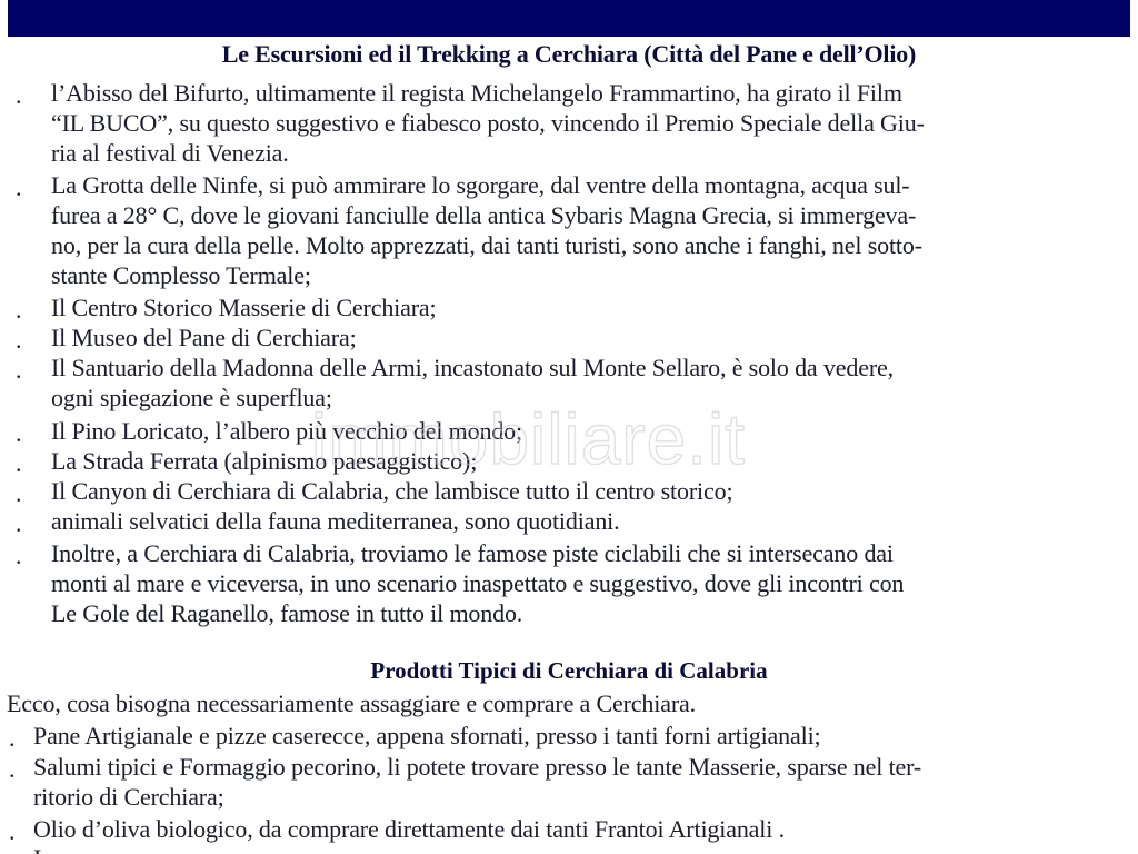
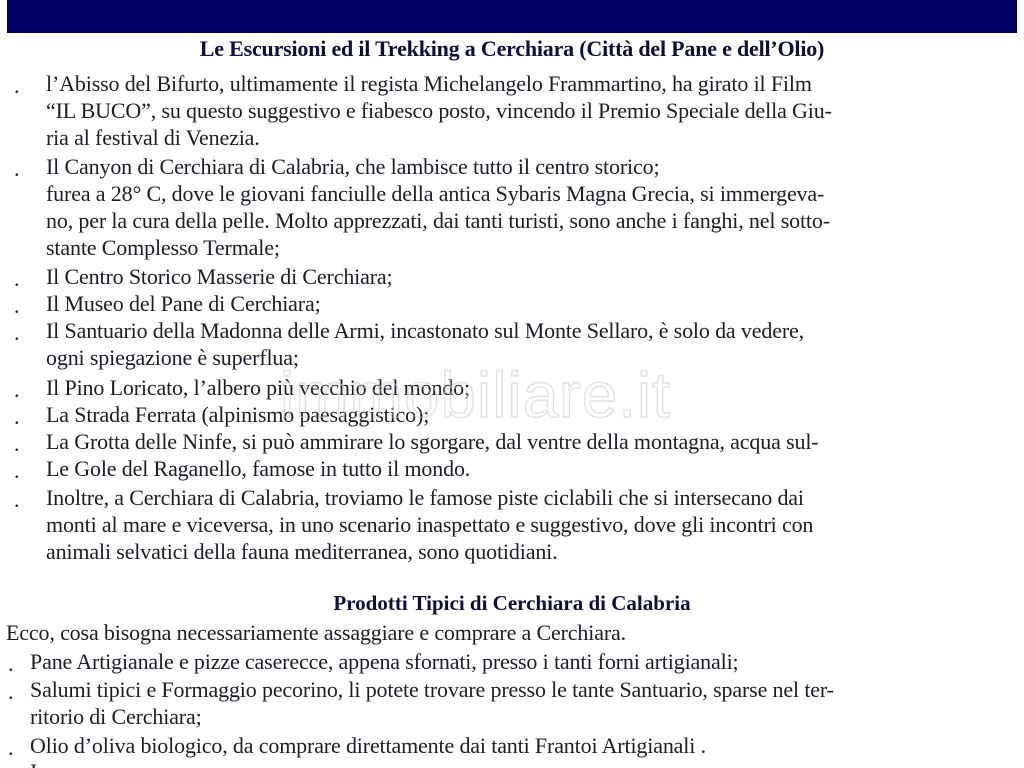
  Le Escursioni ed il Trekking a Cerchiara (Città del Pane e dell’Olio)
  .
  l’Abisso del Bifurto, ultimamente il regista Michelangelo Frammartino, ha girato il Film
  “IL BUCO”, su questo suggestivo e fiabesco posto, vincendo il Premio Speciale della Giu-
  ria al festival di Venezia.
  .
- La Grotta delle Ninfe, si può ammirare lo sgorgare, dal ventre della montagna, acqua sul-
+ Il Canyon di Cerchiara di Calabria, che lambisce tutto il centro storico;
  furea a 28° C, dove le giovani fanciulle della antica Sybaris Magna Grecia, si immergeva-
  no, per la cura della pelle. Molto apprezzati, dai tanti turisti, sono anche i fanghi, nel sotto-
  stante Complesso Termale;
  .
  Il Centro Storico Masserie di Cerchiara;
  .
  Il Museo del Pane di Cerchiara;
  .
  Il Santuario della Madonna delle Armi, incastonato sul Monte Sellaro, è solo da vedere,
  ogni spiegazione è superflua;
  .
  Il Pino Loricato, l’albero più vecchio del mondo;
  .
  La Strada Ferrata (alpinismo paesaggistico);
  .
- Il Canyon di Cerchiara di Calabria, che lambisce tutto il centro storico;
+ La Grotta delle Ninfe, si può ammirare lo sgorgare, dal ventre della montagna, acqua sul-
  .
- animali selvatici della fauna mediterranea, sono quotidiani.
+ Le Gole del Raganello, famose in tutto il mondo.
  .
  Inoltre, a Cerchiara di Calabria, troviamo le famose piste ciclabili che si intersecano dai
  monti al mare e viceversa, in uno scenario inaspettato e suggestivo, dove gli incontri con
- Le Gole del Raganello, famose in tutto il mondo.
+ animali selvatici della fauna mediterranea, sono quotidiani.
  Prodotti Tipici di Cerchiara di Calabria
  Ecco, cosa bisogna necessariamente assaggiare e comprare a Cerchiara.
  .
  Pane Artigianale e pizze caserecce, appena sfornati, presso i tanti forni artigianali;
  .
- Salumi tipici e Formaggio pecorino, li potete trovare presso le tante Masserie, sparse nel ter-
+ Salumi tipici e Formaggio pecorino, li potete trovare presso le tante Santuario, sparse nel ter-
  ritorio di Cerchiara;
  .
  Olio d’oliva biologico, da comprare direttamente dai tanti Frantoi Artigianali .
  immobiliare.it
